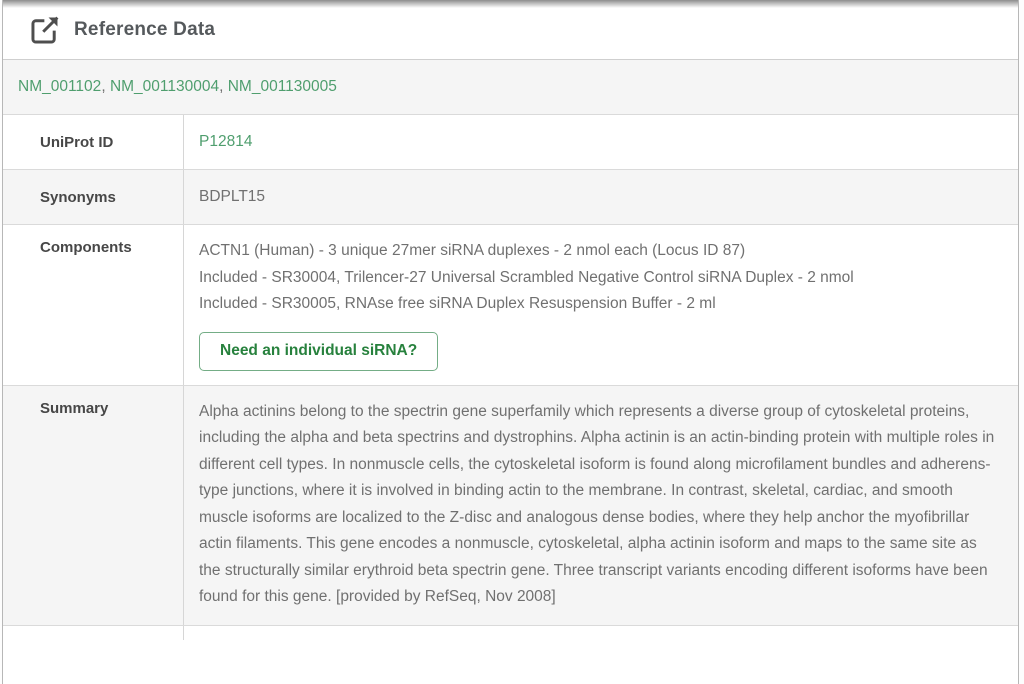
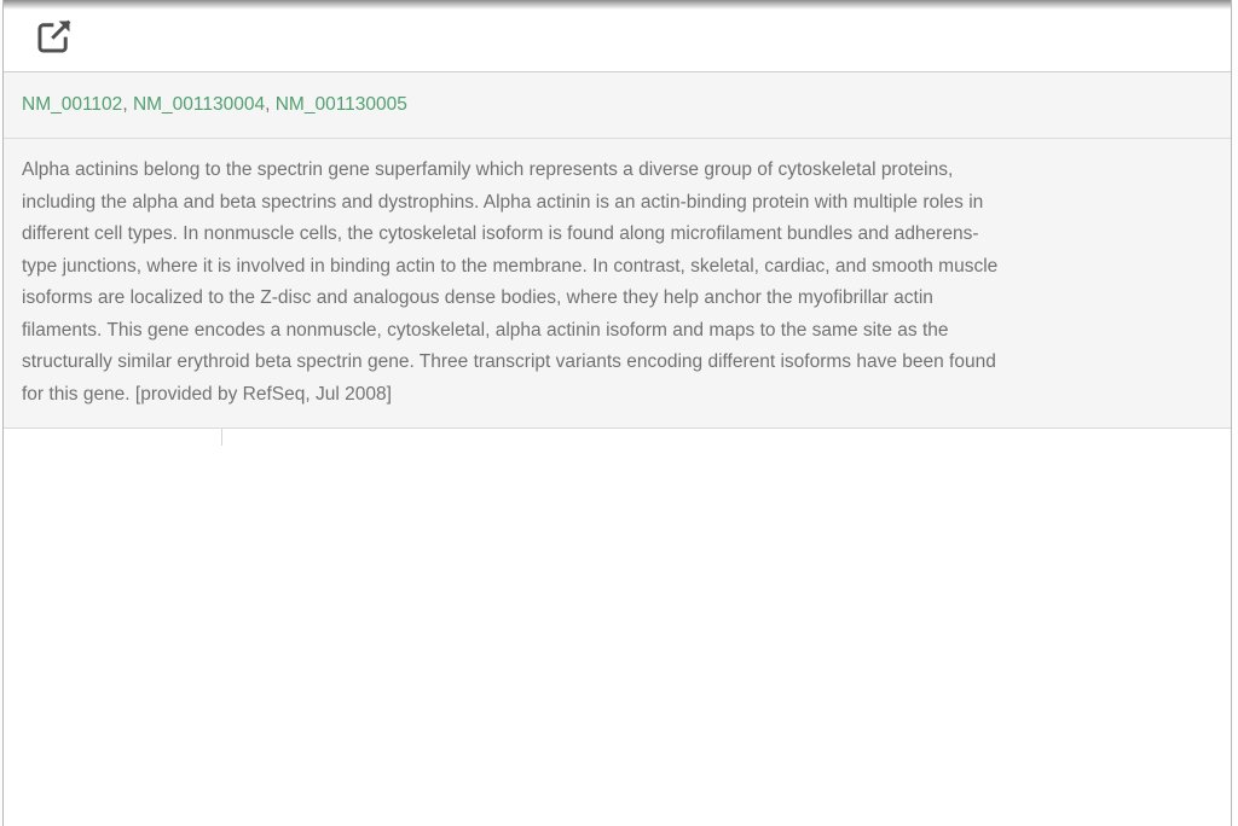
- Reference Data
  NM_001102, NM_001130004, NM_001130005
- UniProt ID
- P12814
- Synonyms
- BDPLT15
- Components
- ACTN1 (Human) - 3 unique 27mer siRNA duplexes - 2 nmol each (Locus ID 87)
- Included - SR30004, Trilencer-27 Universal Scrambled Negative Control siRNA Duplex - 2 nmol
- Included - SR30005, RNAse free siRNA Duplex Resuspension Buffer - 2 ml
- Need an individual siRNA?
- Summary
- Alpha actinins belong to the spectrin gene superfamily which represents a diverse group of cytoskeletal proteins, including the alpha and beta spectrins and dystrophins. Alpha actinin is an actin-binding protein with multiple roles in different cell types. In nonmuscle cells, the cytoskeletal isoform is found along microfilament bundles and adherens-type junctions, where it is involved in binding actin to the membrane. In contrast, skeletal, cardiac, and smooth muscle isoforms are localized to the Z-disc and analogous dense bodies, where they help anchor the myofibrillar actin filaments. This gene encodes a nonmuscle, cytoskeletal, alpha actinin isoform and maps to the same site as the structurally similar erythroid beta spectrin gene. Three transcript variants encoding different isoforms have been found for this gene. [provided by RefSeq, Nov 2008]
+ Alpha actinins belong to the spectrin gene superfamily which represents a diverse group of cytoskeletal proteins, including the alpha and beta spectrins and dystrophins. Alpha actinin is an actin-binding protein with multiple roles in different cell types. In nonmuscle cells, the cytoskeletal isoform is found along microfilament bundles and adherens-type junctions, where it is involved in binding actin to the membrane. In contrast, skeletal, cardiac, and smooth muscle isoforms are localized to the Z-disc and analogous dense bodies, where they help anchor the myofibrillar actin filaments. This gene encodes a nonmuscle, cytoskeletal, alpha actinin isoform and maps to the same site as the structurally similar erythroid beta spectrin gene. Three transcript variants encoding different isoforms have been found for this gene. [provided by RefSeq, Jul 2008]
